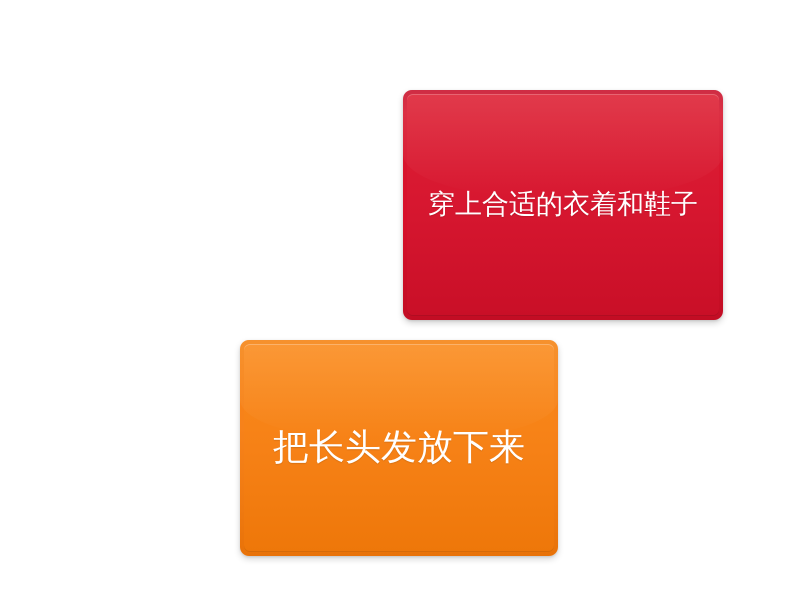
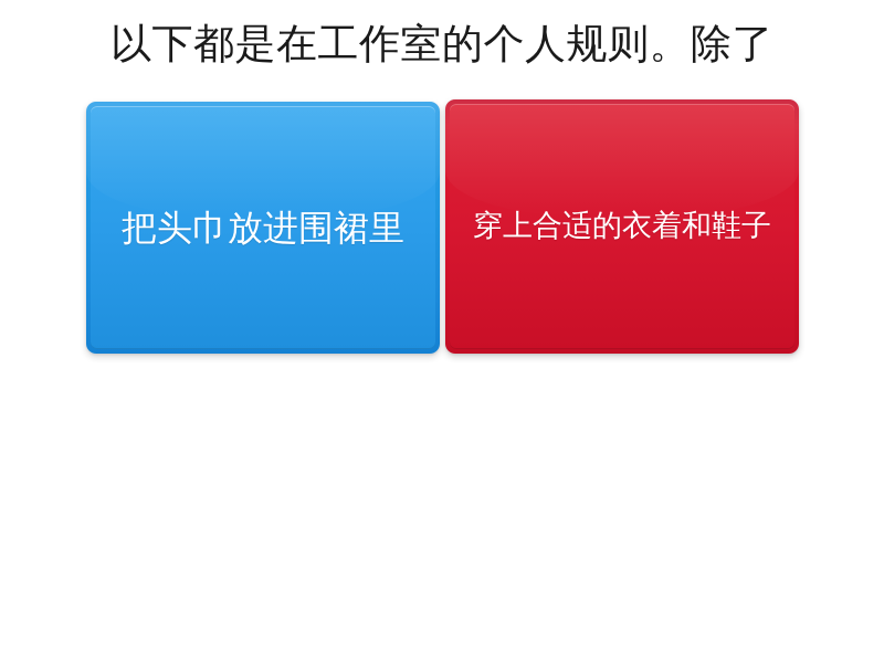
+ 以下都是在工作室的个人规则。除了
+ 把头巾放进围裙里
  穿上合适的衣着和鞋子
- 把长头发放下来
